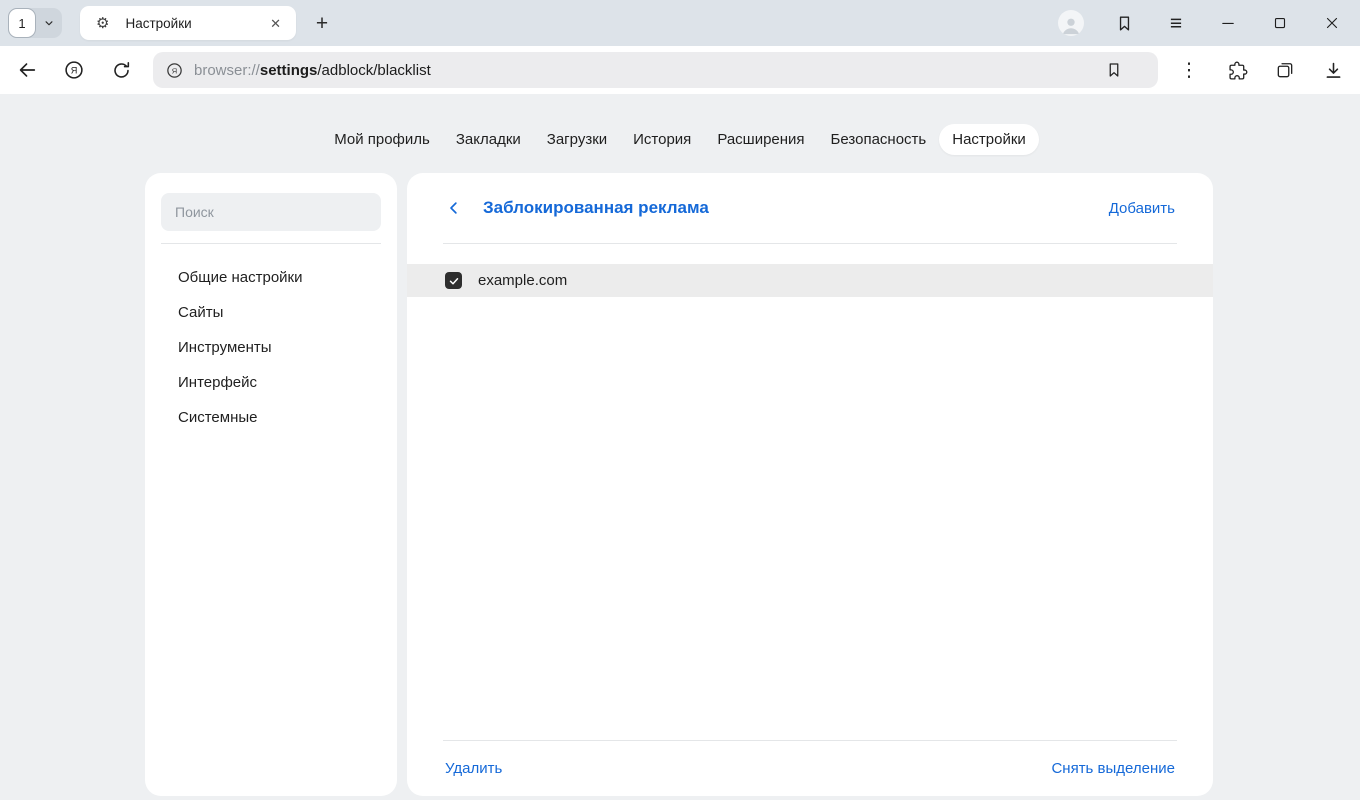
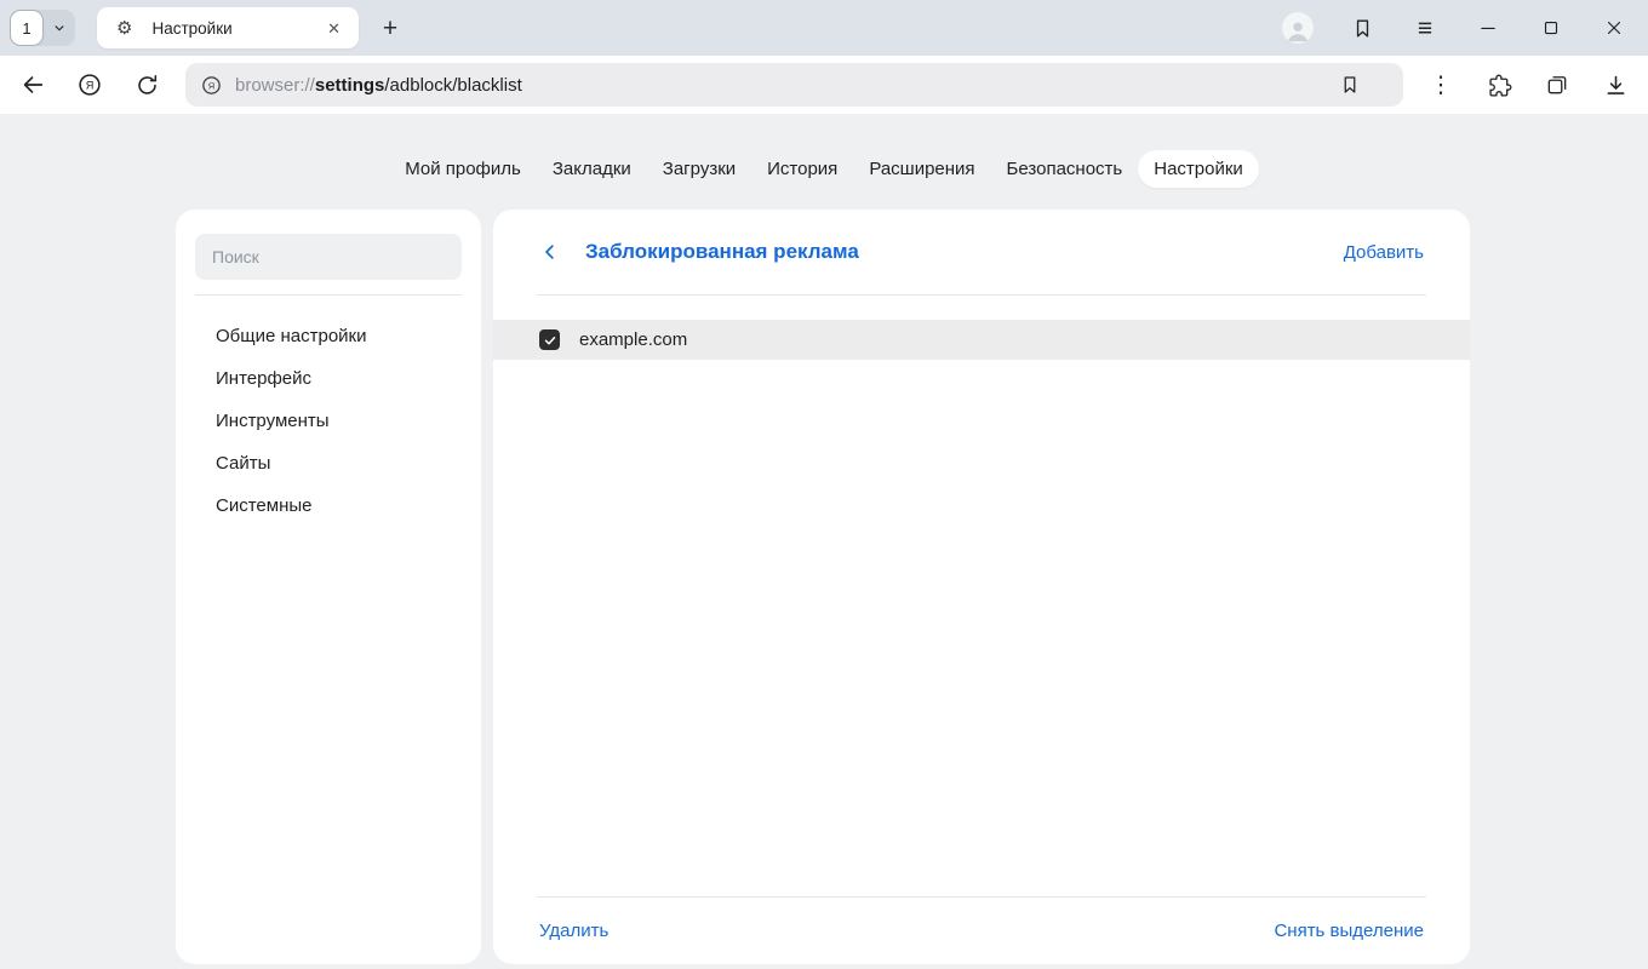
  1
  ⚙
  Настройки
  ✕
  +
  ≡
  Я
  Я
  browser://settings/adblock/blacklist
  ⋮
  Мой профиль
  Закладки
  Загрузки
  История
  Расширения
  Безопасность
  Настройки
  Поиск
  Общие настройки
- Сайты
+ Интерфейс
  Инструменты
- Интерфейс
+ Сайты
  Системные
  Заблокированная реклама
  Добавить
  example.com
  Удалить
  Снять выделение
